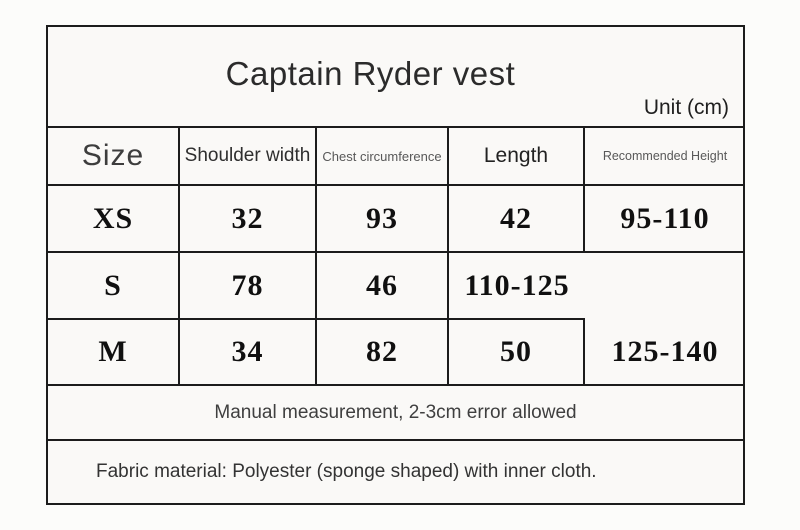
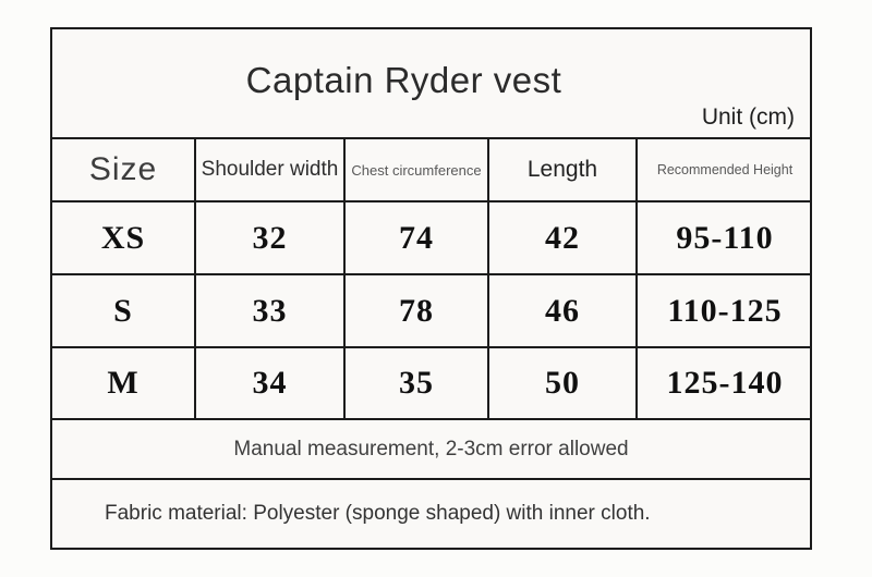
  Captain Ryder vest
  Unit (cm)
  Size
  Shoulder width
  Chest circumference
  Length
  Recommended Height
  XS
  32
- 93
+ 74
  42
  95-110
  S
+ 33
  78
  46
  110-125
  M
  34
- 82
+ 35
  50
  125-140
  Manual measurement, 2-3cm error allowed
  Fabric material: Polyester (sponge shaped) with inner cloth.
